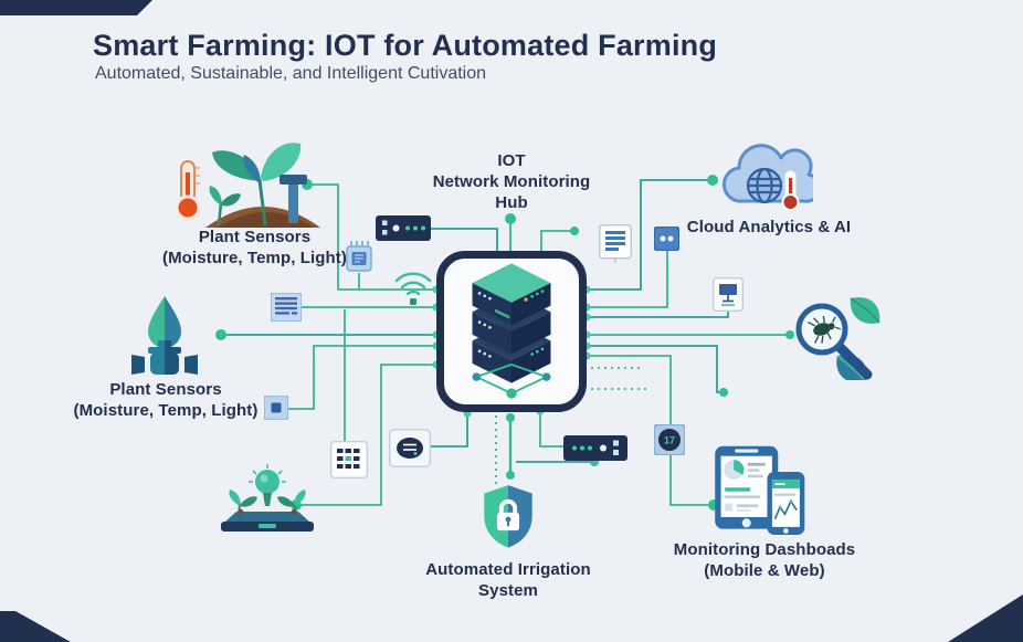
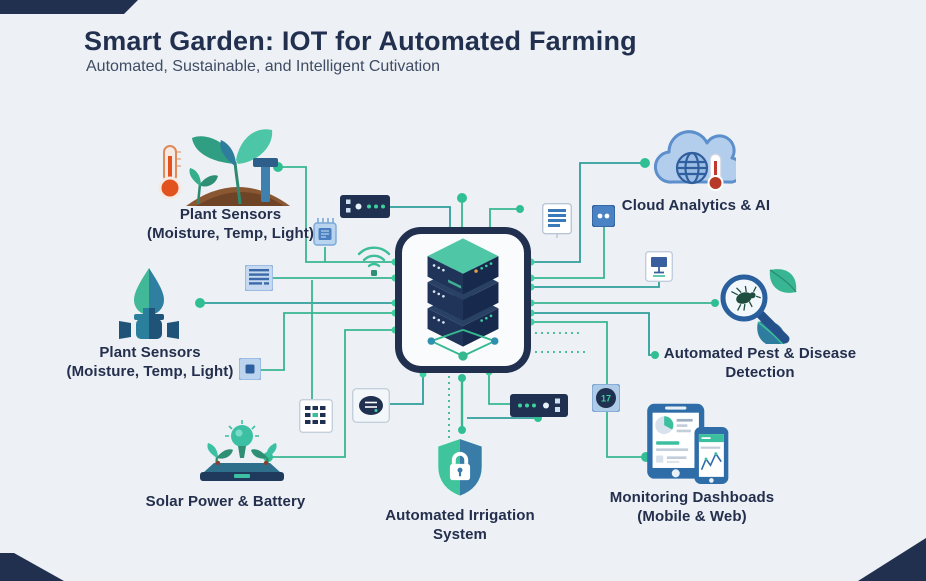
- Smart Farming: IOT for Automated Farming
+ Smart Garden: IOT for Automated Farming
  Automated, Sustainable, and Intelligent Cutivation
- IOT
- Network Monitoring
- Hub
  Plant Sensors
  (Moisture, Temp, Light)
  Plant Sensors
  (Moisture, Temp, Light)
+ Solar Power & Battery
  Cloud Analytics & AI
+ Automated Pest & Disease
+ Detection
  Automated Irrigation
  System
  Monitoring Dashboads
  (Mobile & Web)
  17
